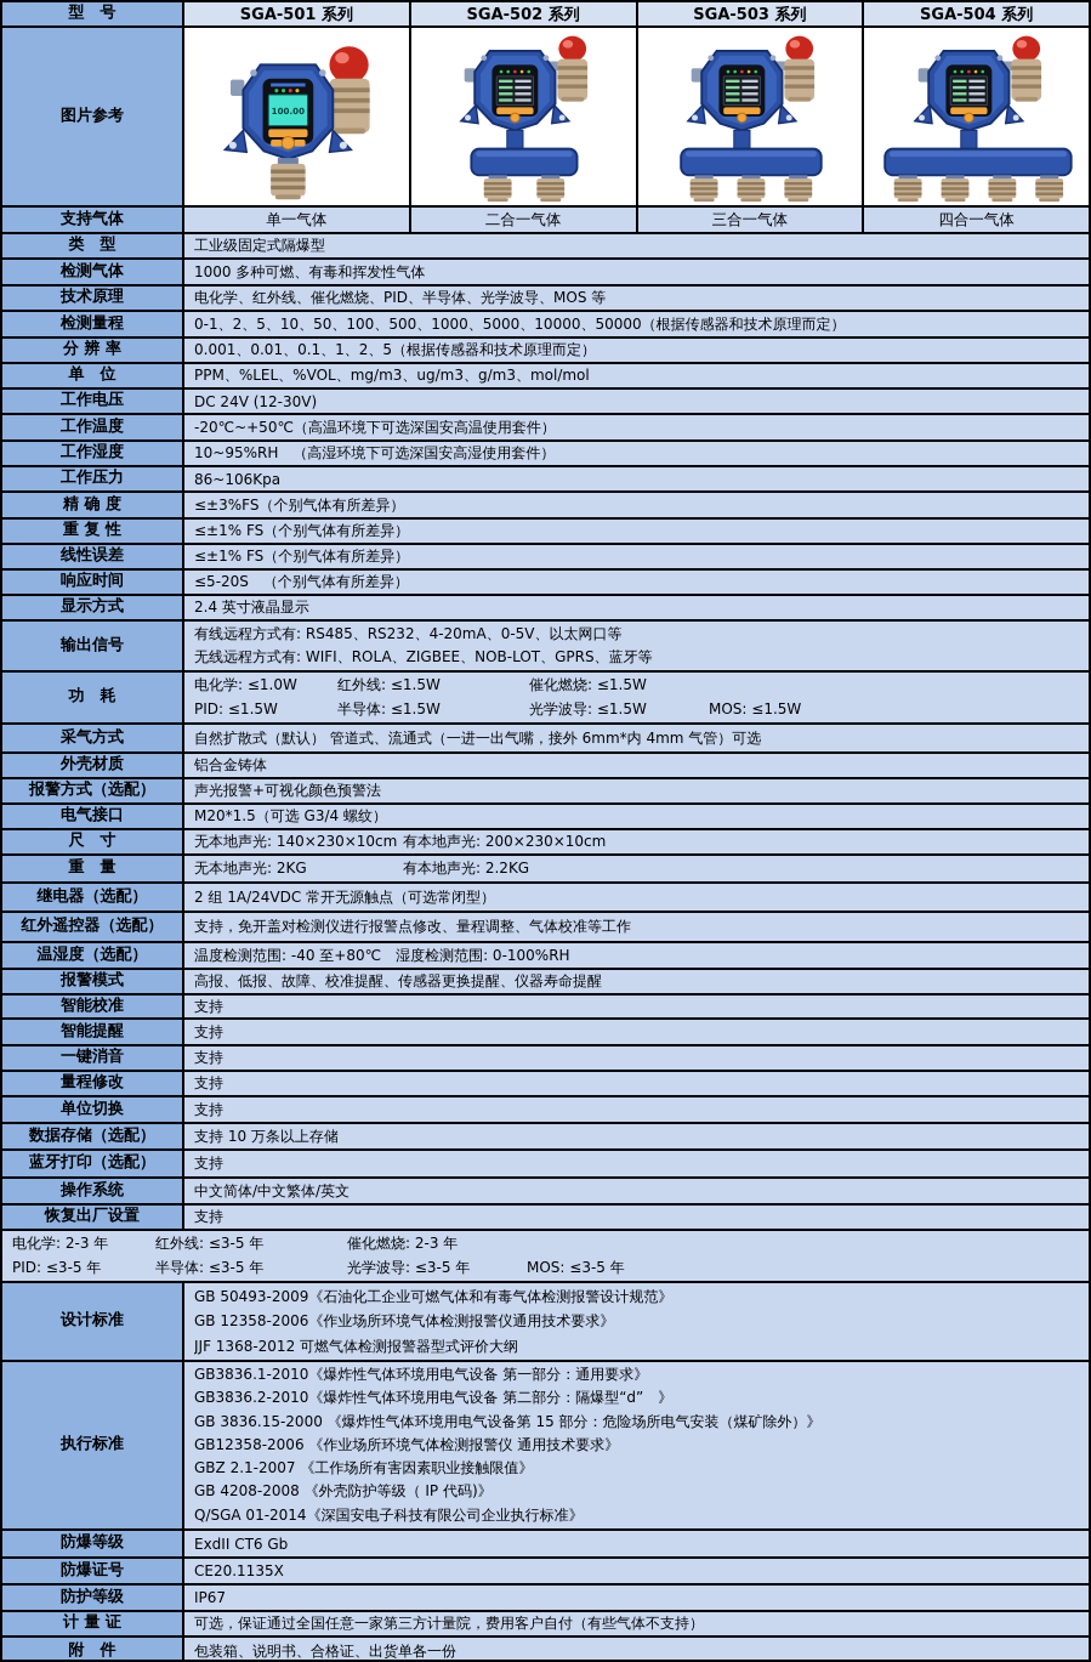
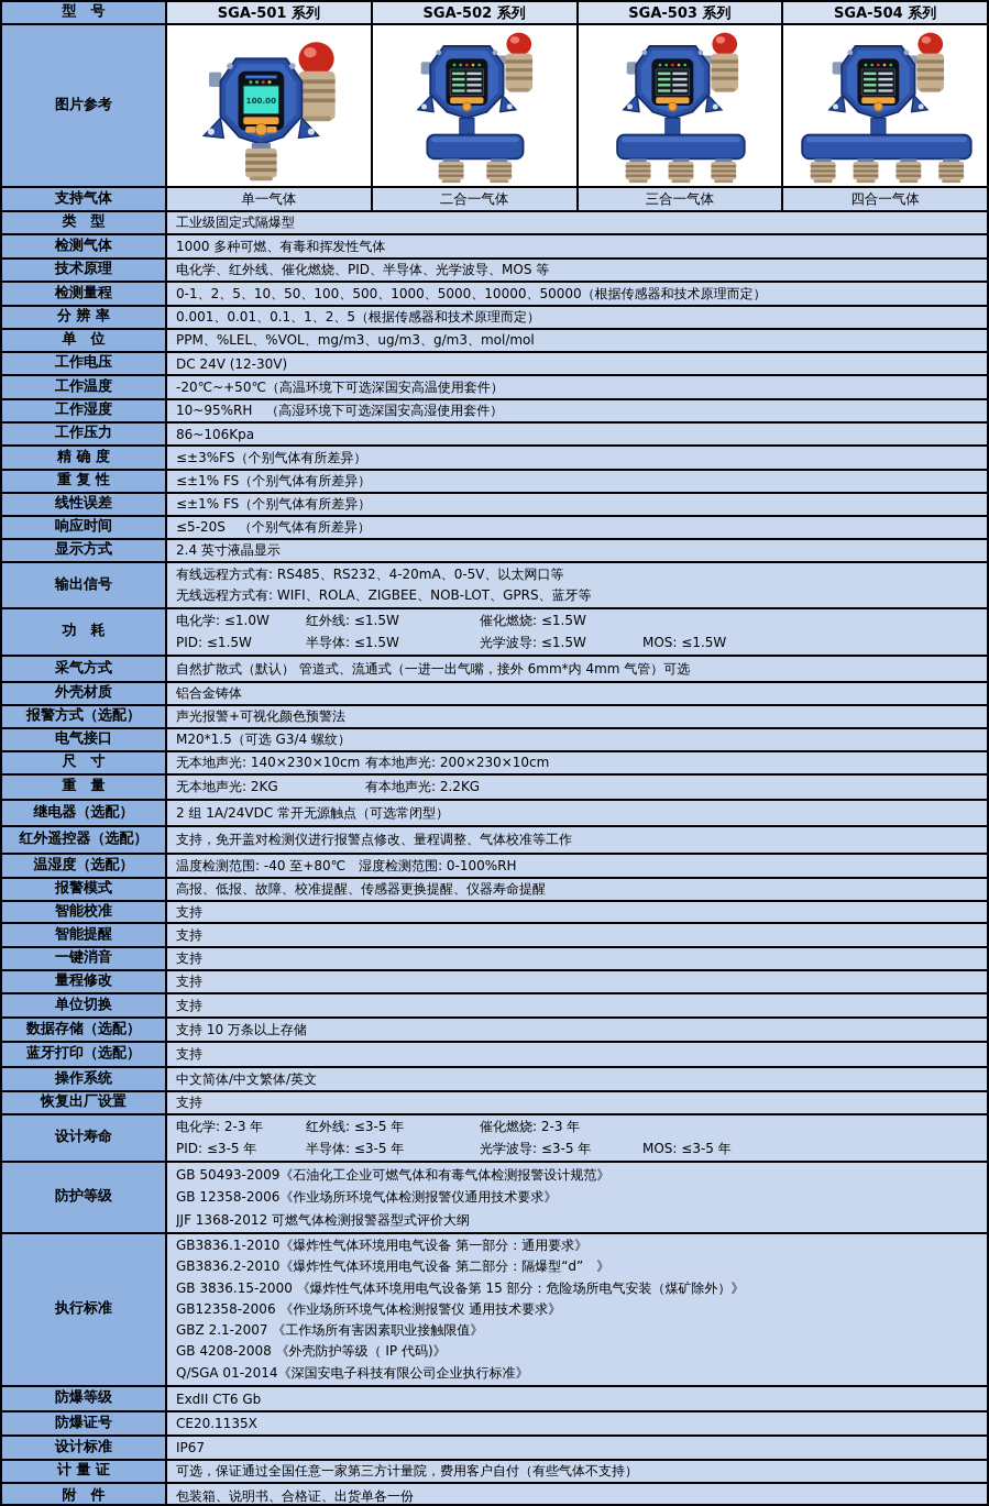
  型 号
  SGA-501 系列
  SGA-502 系列
  SGA-503 系列
  SGA-504 系列
  图片参考
  100.00
  支持气体
  单一气体
  二合一气体
  三合一气体
  四合一气体
  类 型
  工业级固定式隔爆型
  检测气体
  1000 多种可燃、有毒和挥发性气体
  技术原理
  电化学、红外线、催化燃烧、PID、半导体、光学波导、MOS 等
  检测量程
  0-1、2、5、10、50、100、500、1000、5000、10000、50000（根据传感器和技术原理而定）
  分 辨 率
  0.001、0.01、0.1、1、2、5（根据传感器和技术原理而定）
  单 位
  PPM、%LEL、%VOL、mg/m3、ug/m3、g/m3、mol/mol
  工作电压
  DC 24V (12-30V)
  工作温度
  -20℃~+50℃（高温环境下可选深国安高温使用套件）
  工作湿度
  10~95%RH （高湿环境下可选深国安高湿使用套件）
  工作压力
  86~106Kpa
  精 确 度
  ≤±3%FS（个别气体有所差异）
  重 复 性
  ≤±1% FS（个别气体有所差异）
  线性误差
  ≤±1% FS（个别气体有所差异）
  响应时间
  ≤5-20S （个别气体有所差异）
  显示方式
  2.4 英寸液晶显示
  输出信号
  有线远程方式有: RS485、RS232、4-20mA、0-5V、以太网口等
  无线远程方式有: WIFI、ROLA、ZIGBEE、NOB-LOT、GPRS、蓝牙等
  功 耗
  电化学: ≤1.0W
  红外线: ≤1.5W
  催化燃烧: ≤1.5W
  PID: ≤1.5W
  半导体: ≤1.5W
  光学波导: ≤1.5W
  MOS: ≤1.5W
  采气方式
  自然扩散式（默认） 管道式、流通式（一进一出气嘴，接外 6mm*内 4mm 气管）可选
  外壳材质
  铝合金铸体
  报警方式（选配）
  声光报警+可视化颜色预警法
  电气接口
  M20*1.5（可选 G3/4 螺纹）
  尺 寸
  无本地声光: 140×230×10cm
  有本地声光: 200×230×10cm
  重 量
  无本地声光: 2KG
  有本地声光: 2.2KG
  继电器（选配）
  2 组 1A/24VDC 常开无源触点（可选常闭型）
  红外遥控器（选配）
  支持，免开盖对检测仪进行报警点修改、量程调整、气体校准等工作
  温湿度（选配）
  温度检测范围: -40 至+80℃ 湿度检测范围: 0-100%RH
  报警模式
  高报、低报、故障、校准提醒、传感器更换提醒、仪器寿命提醒
  智能校准
  支持
  智能提醒
  支持
  一键消音
  支持
  量程修改
  支持
  单位切换
  支持
  数据存储（选配）
  支持 10 万条以上存储
  蓝牙打印（选配）
  支持
  操作系统
  中文简体/中文繁体/英文
  恢复出厂设置
  支持
+ 设计寿命
  电化学: 2-3 年
  红外线: ≤3-5 年
  催化燃烧: 2-3 年
  PID: ≤3-5 年
  半导体: ≤3-5 年
  光学波导: ≤3-5 年
  MOS: ≤3-5 年
- 设计标准
+ 防护等级
  GB 50493-2009《石油化工企业可燃气体和有毒气体检测报警设计规范》
  GB 12358-2006《作业场所环境气体检测报警仪通用技术要求》
  JJF 1368-2012 可燃气体检测报警器型式评价大纲
  执行标准
  GB3836.1-2010《爆炸性气体环境用电气设备 第一部分：通用要求》
  GB3836.2-2010《爆炸性气体环境用电气设备 第二部分：隔爆型“d” 》
  GB 3836.15-2000 《爆炸性气体环境用电气设备第 15 部分：危险场所电气安装（煤矿除外）》
  GB12358-2006 《作业场所环境气体检测报警仪 通用技术要求》
  GBZ 2.1-2007 《工作场所有害因素职业接触限值》
  GB 4208-2008 《外壳防护等级（ IP 代码)》
  Q/SGA 01-2014《深国安电子科技有限公司企业执行标准》
  防爆等级
  ExdII CT6 Gb
  防爆证号
  CE20.1135X
- 防护等级
+ 设计标准
  IP67
  计 量 证
  可选，保证通过全国任意一家第三方计量院，费用客户自付（有些气体不支持）
  附 件
  包装箱、说明书、合格证、出货单各一份
